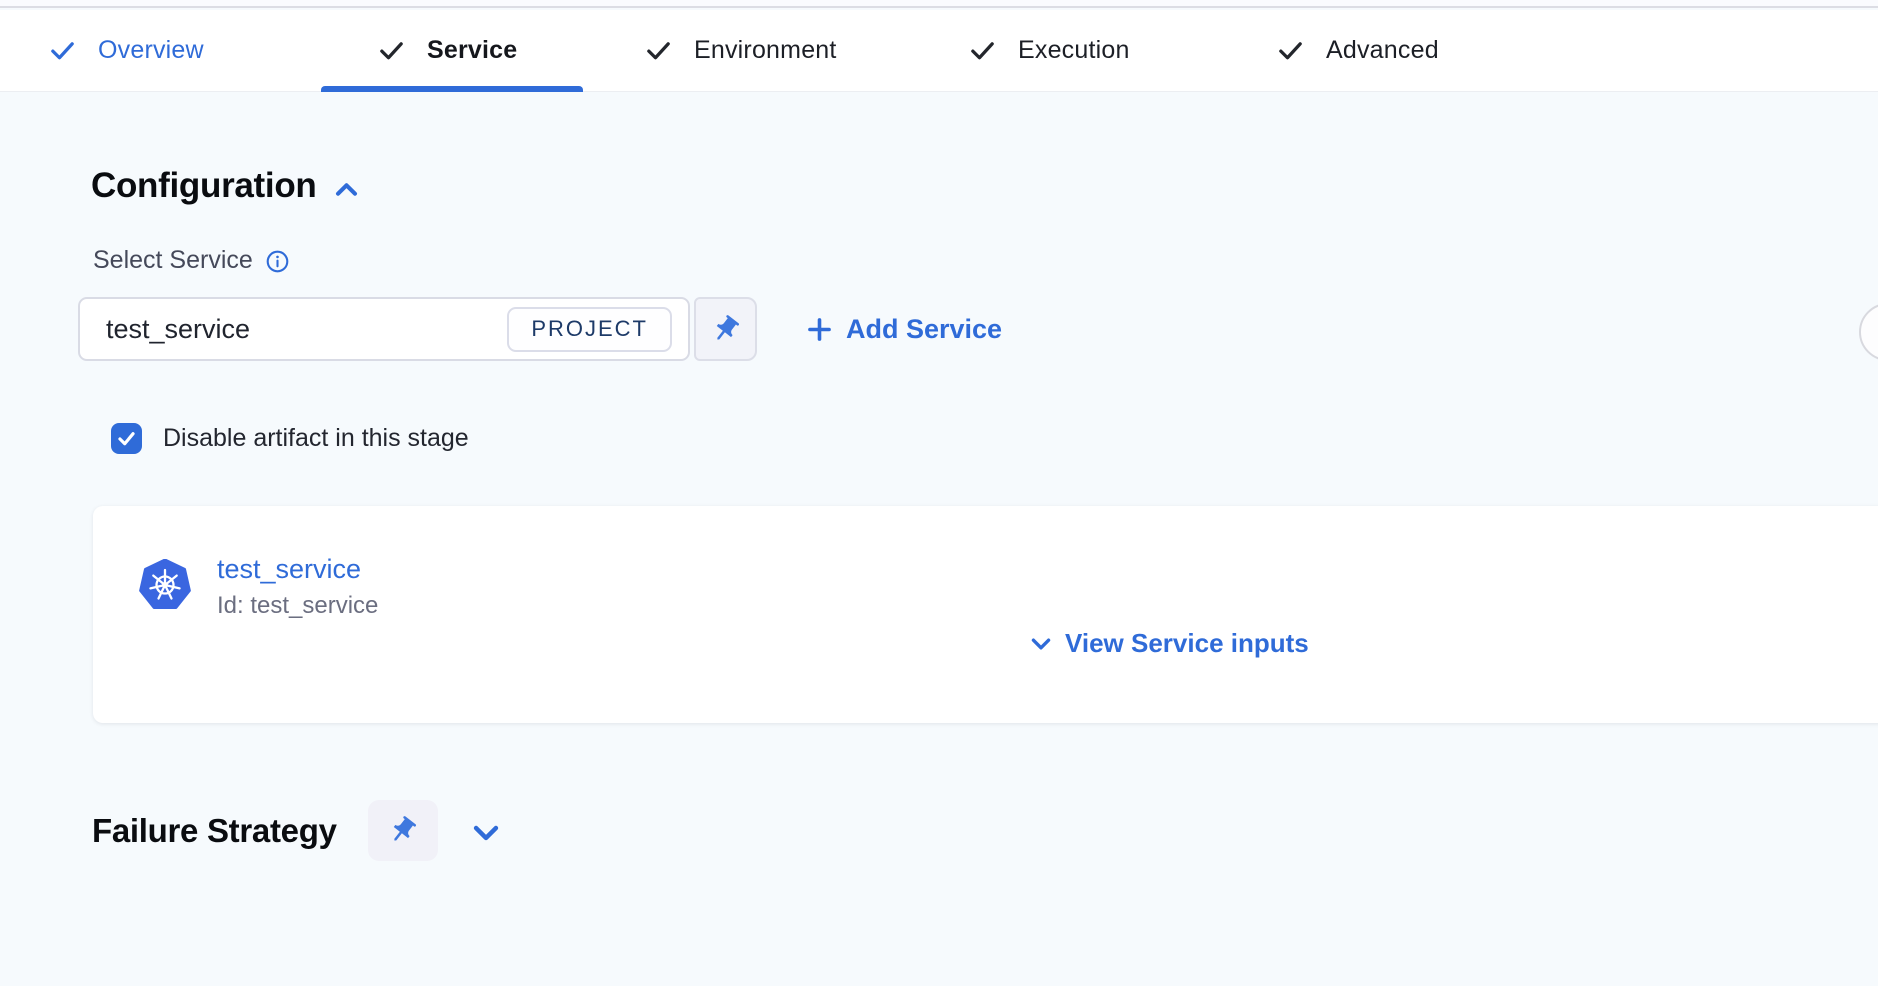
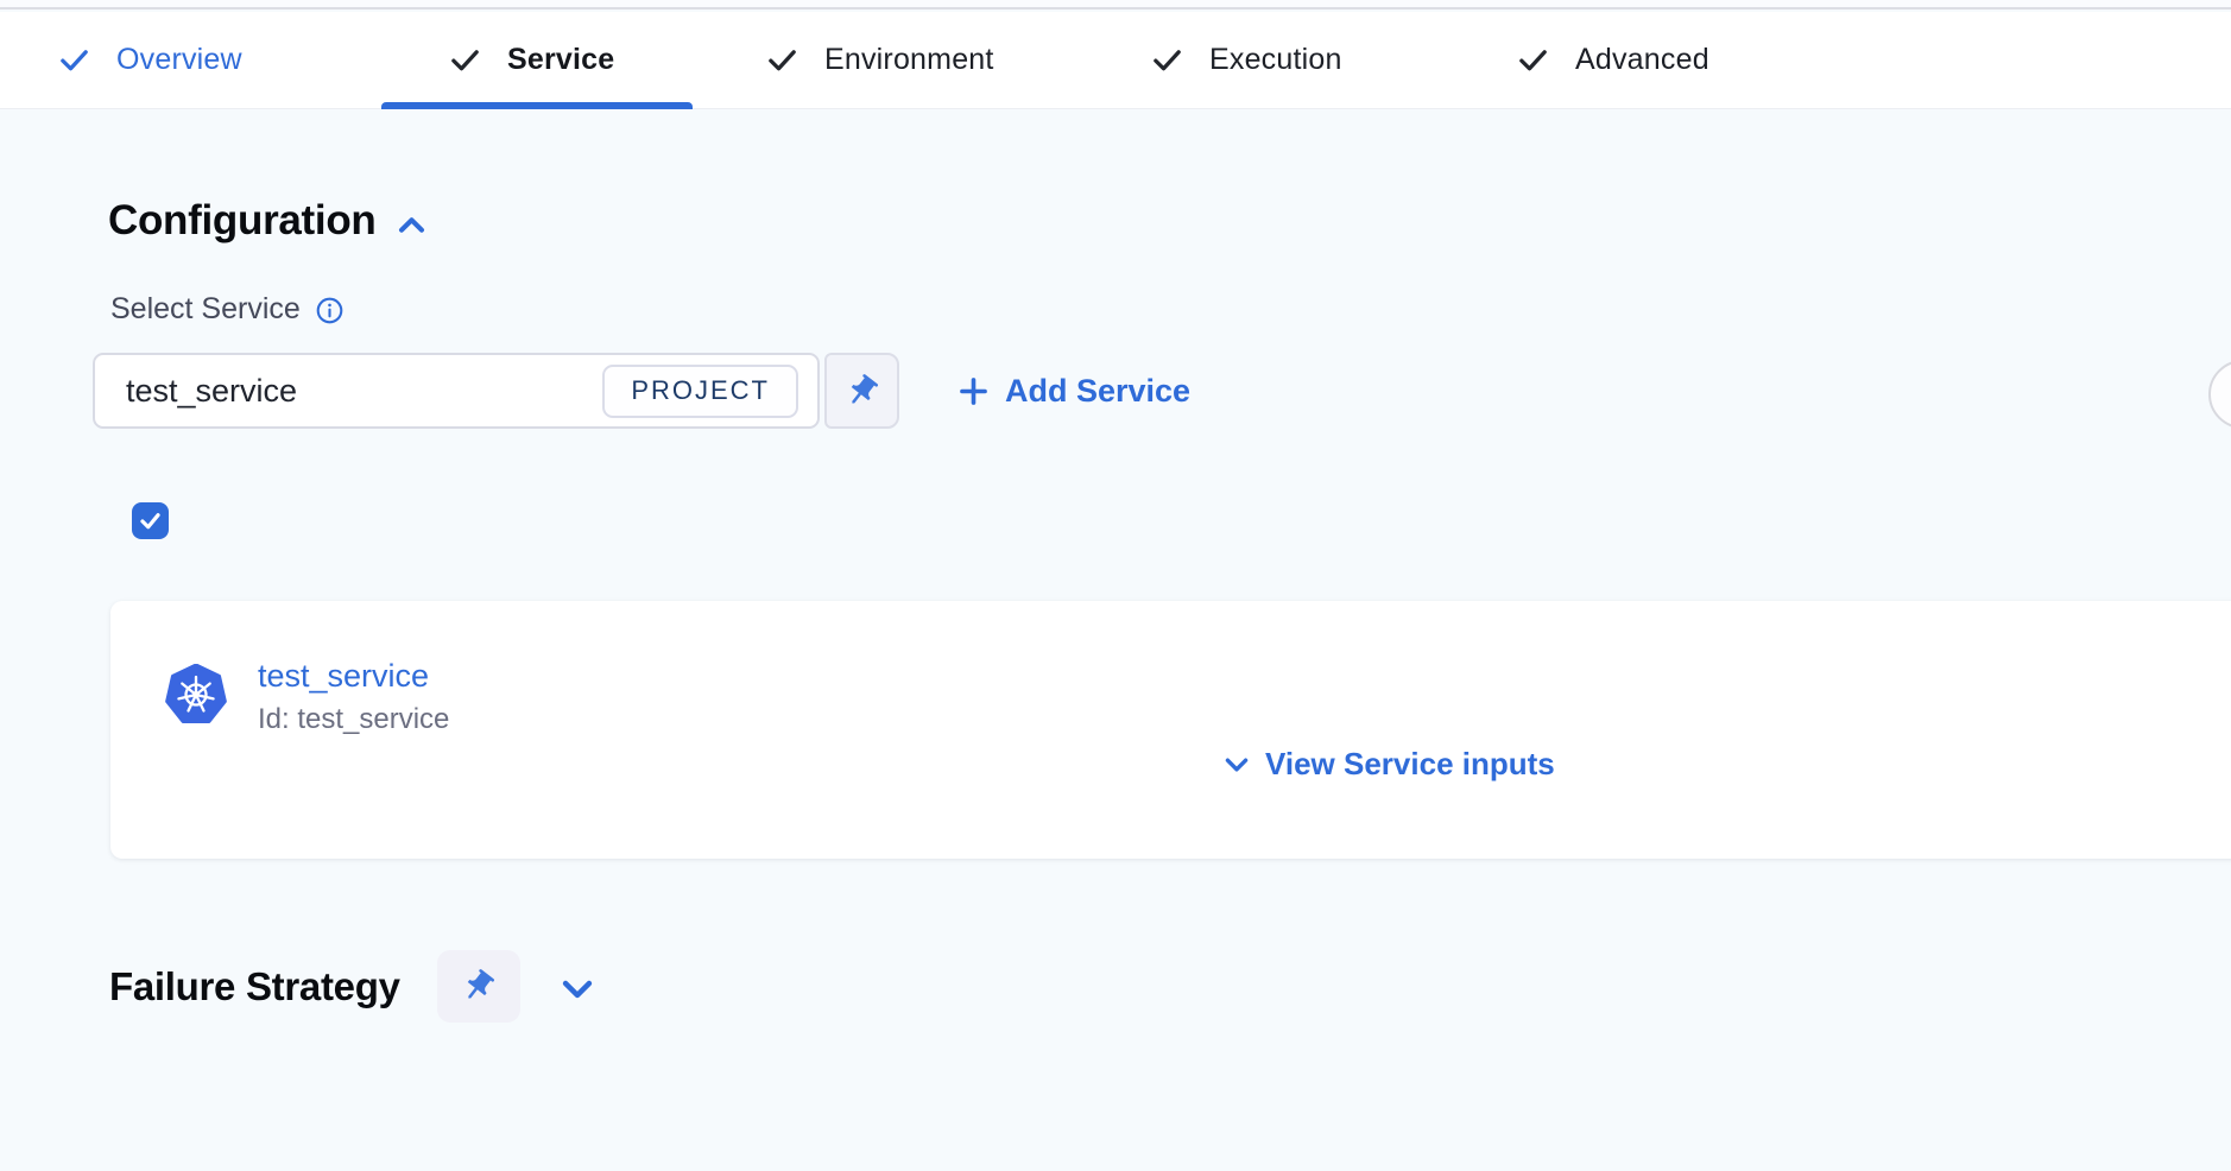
  Overview
  Service
  Environment
  Execution
  Advanced
  Configuration
  Select Service
  test_service
  PROJECT
  Add Service
- Disable artifact in this stage
  test_service
  Id: test_service
  View Service inputs
  Failure Strategy
